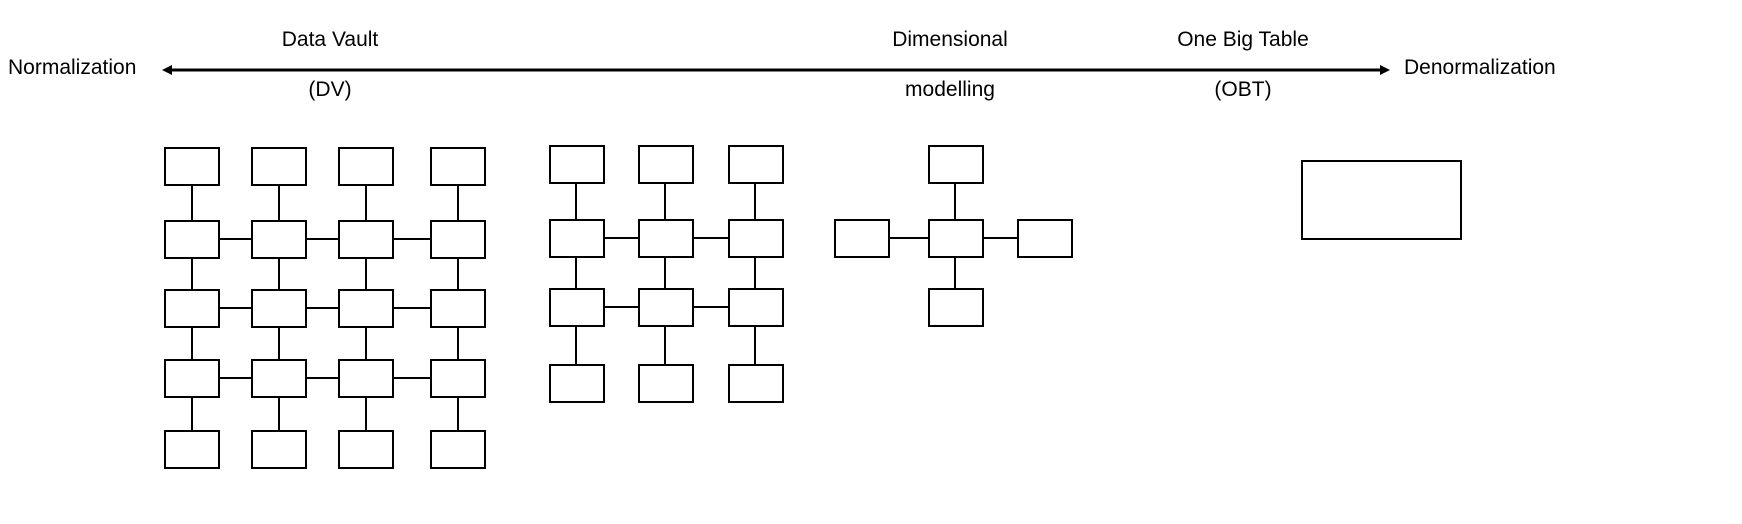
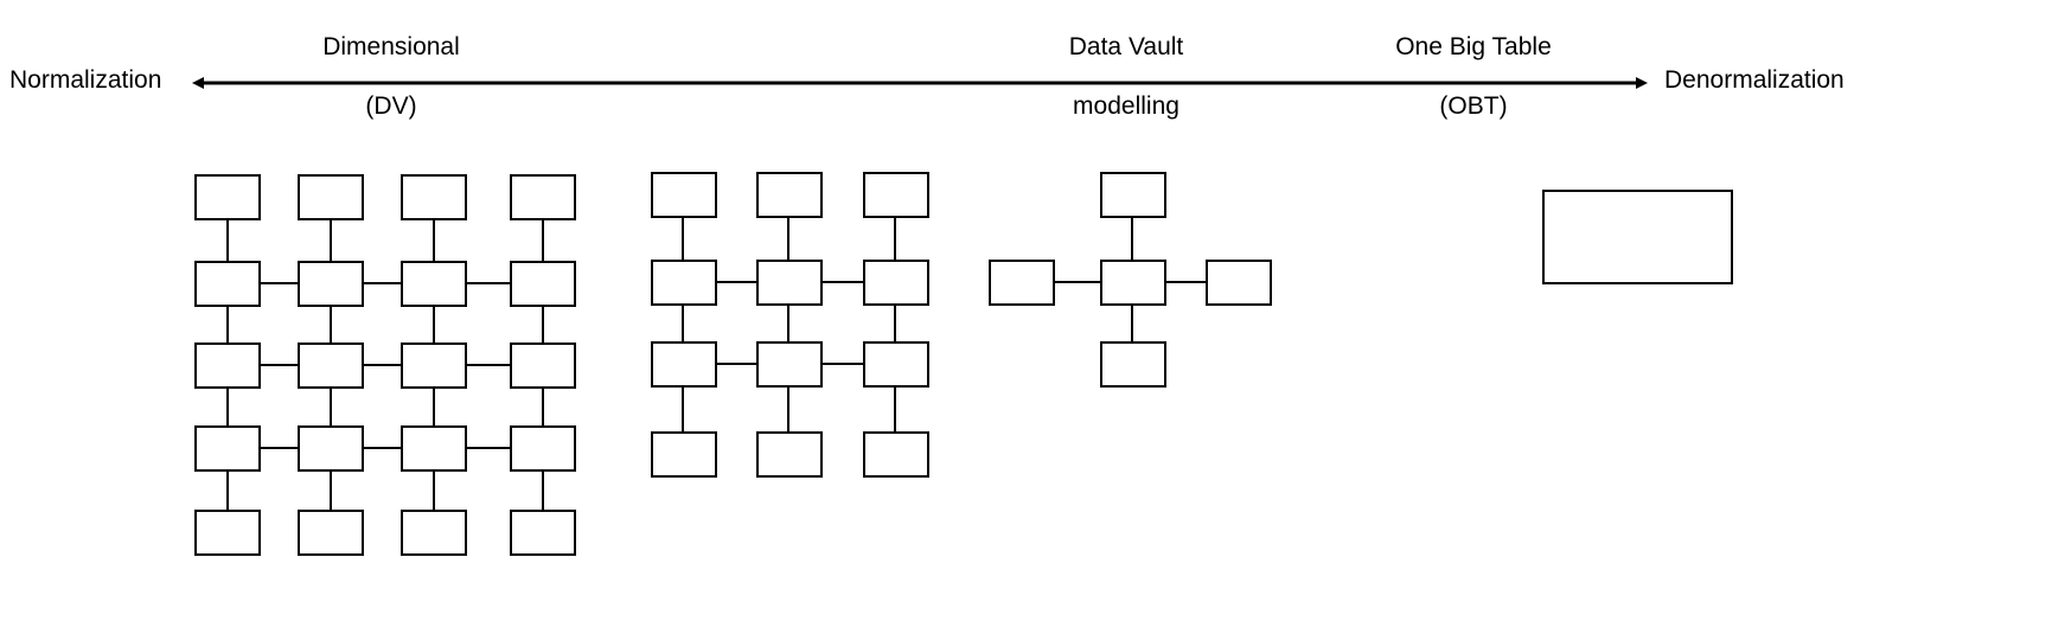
  Normalization
  Denormalization
- Data Vault
+ Dimensional
  (DV)
- Dimensional
+ Data Vault
  modelling
  One Big Table
  (OBT)
